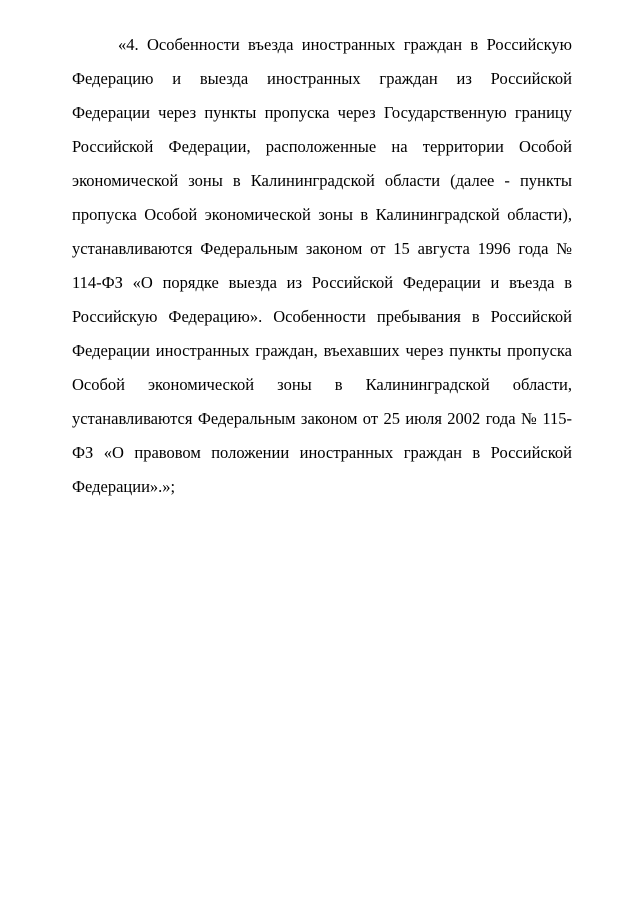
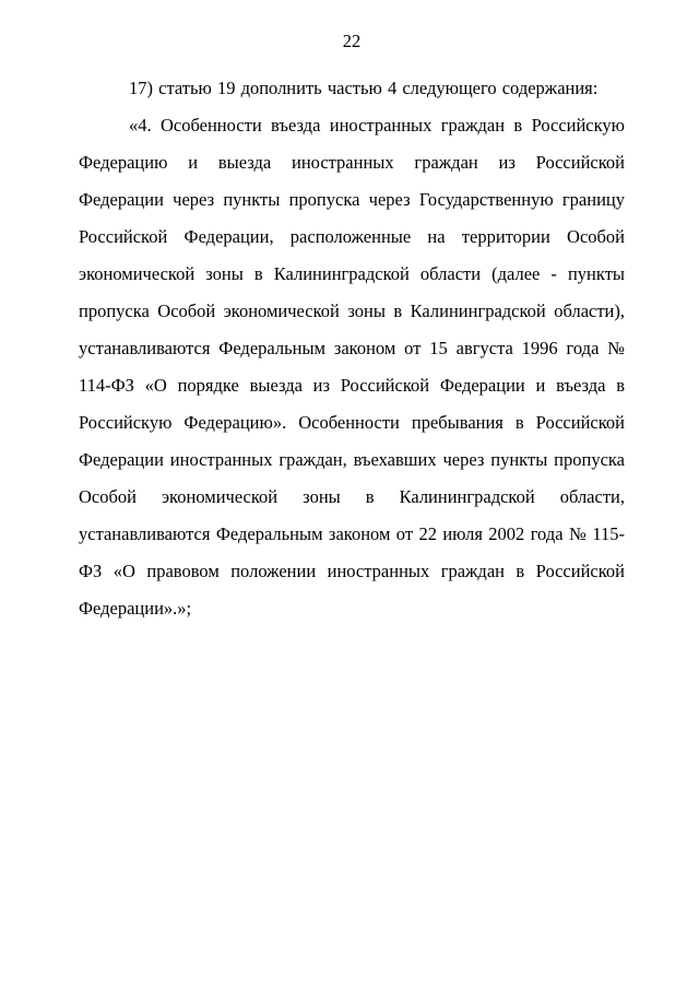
+ 22
+ 17) статью 19 дополнить частью 4 следующего содержания:
- «4. Особенности въезда иностранных граждан в Российскую Федерацию и выезда иностранных граждан из Российской Федерации через пункты пропуска через Государственную границу Российской Федерации, расположенные на территории Особой экономической зоны в Калининградской области (далее - пункты пропуска Особой экономической зоны в Калининградской области), устанавливаются Федеральным законом от 15 августа 1996 года № 114-ФЗ «О порядке выезда из Российской Федерации и въезда в Российскую Федерацию». Особенности пребывания в Российской Федерации иностранных граждан, въехавших через пункты пропуска Особой экономической зоны в Калининградской области, устанавливаются Федеральным законом от 25 июля 2002 года № 115-ФЗ «О правовом положении иностранных граждан в Российской Федерации».»;
+ «4. Особенности въезда иностранных граждан в Российскую Федерацию и выезда иностранных граждан из Российской Федерации через пункты пропуска через Государственную границу Российской Федерации, расположенные на территории Особой экономической зоны в Калининградской области (далее - пункты пропуска Особой экономической зоны в Калининградской области), устанавливаются Федеральным законом от 15 августа 1996 года № 114-ФЗ «О порядке выезда из Российской Федерации и въезда в Российскую Федерацию». Особенности пребывания в Российской Федерации иностранных граждан, въехавших через пункты пропуска Особой экономической зоны в Калининградской области, устанавливаются Федеральным законом от 22 июля 2002 года № 115-ФЗ «О правовом положении иностранных граждан в Российской Федерации».»;
